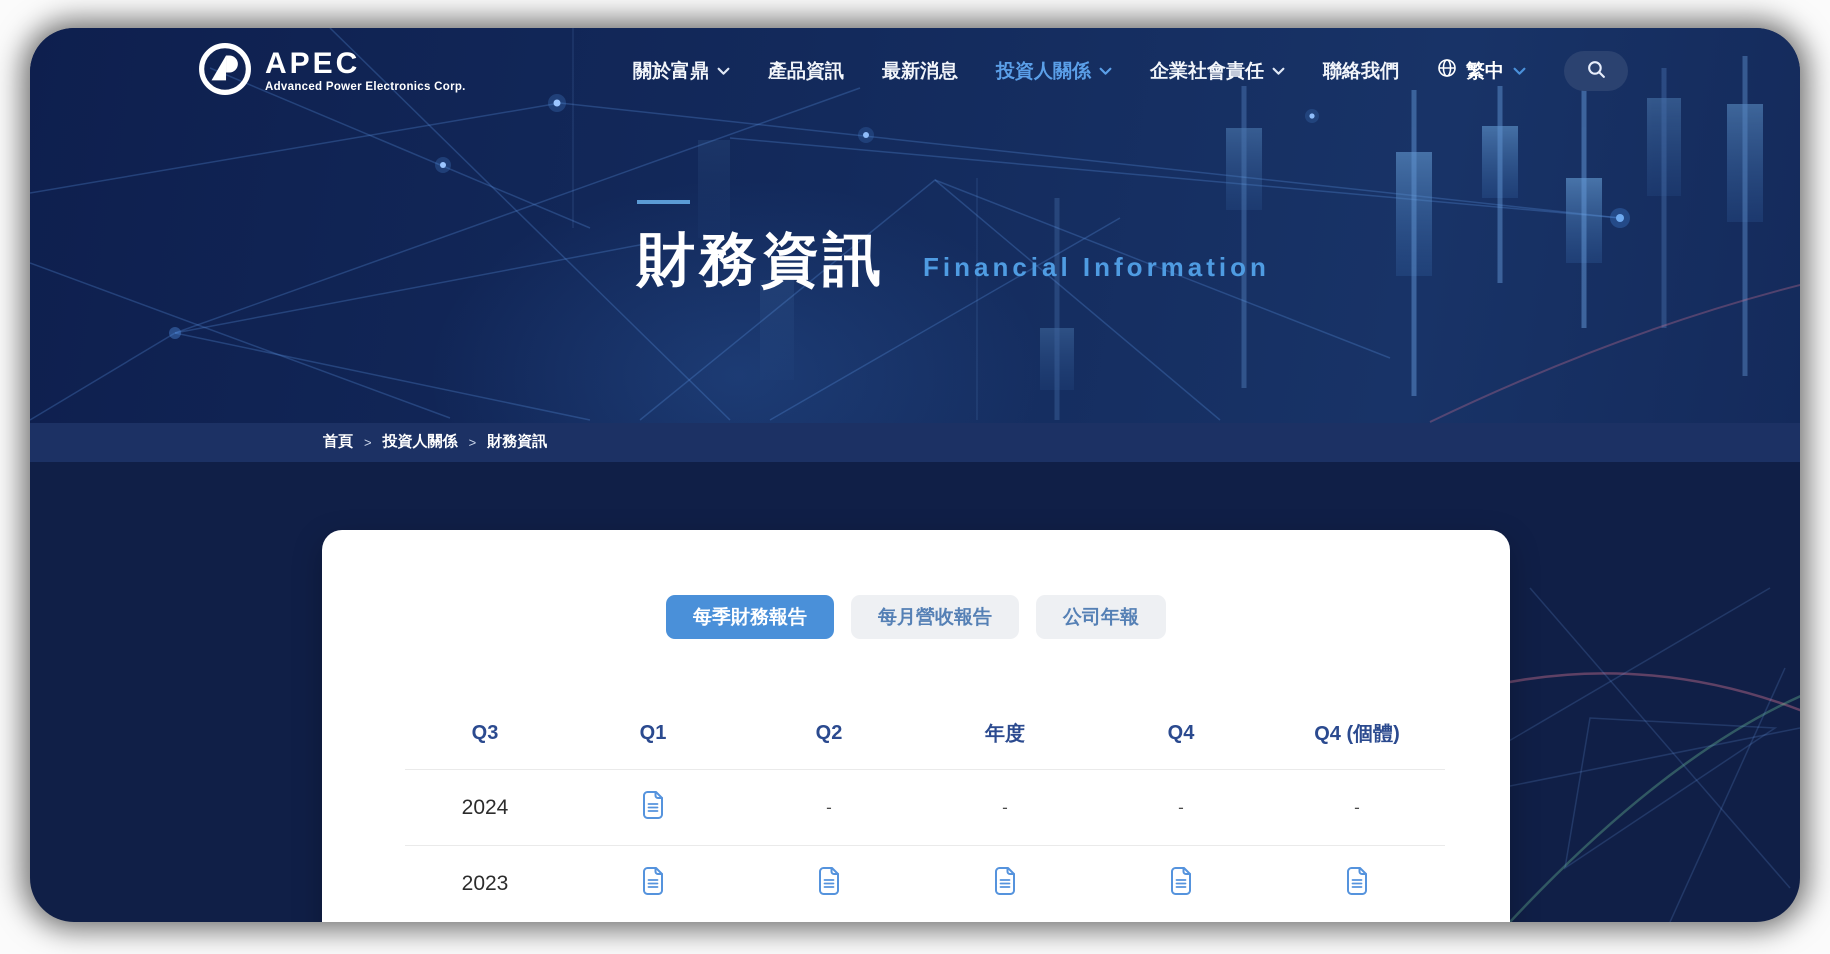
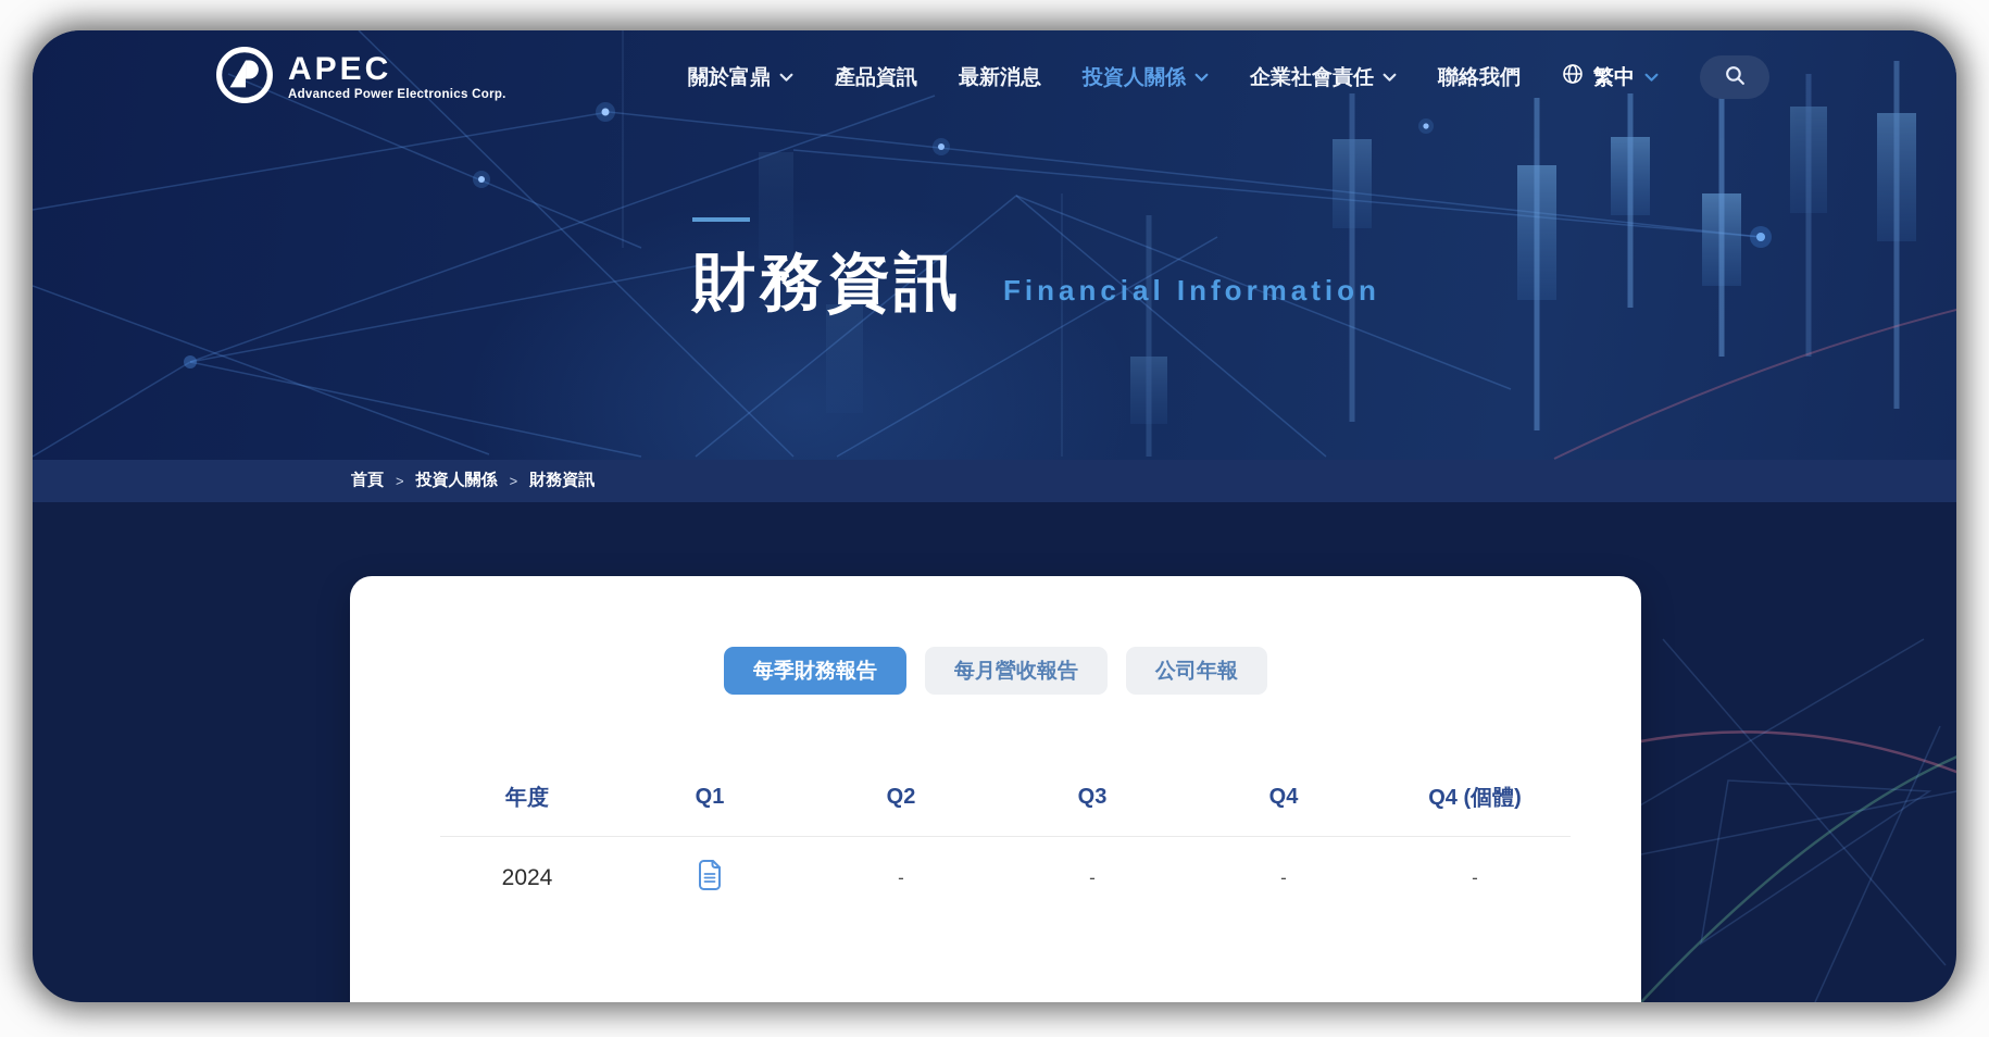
  APEC
  Advanced Power Electronics Corp.
  關於富鼎
  產品資訊
  最新消息
  投資人關係
  企業社會責任
  聯絡我們
  繁中
  財務資訊
  Financial Information
  首頁
  >
  投資人關係
  >
  財務資訊
  每季財務報告
  每月營收報告
  公司年報
- Q3
+ 年度
  Q1
  Q2
- 年度
+ Q3
  Q4
  Q4 (個體)
  2024
  -
  -
  -
  -
- 2023
